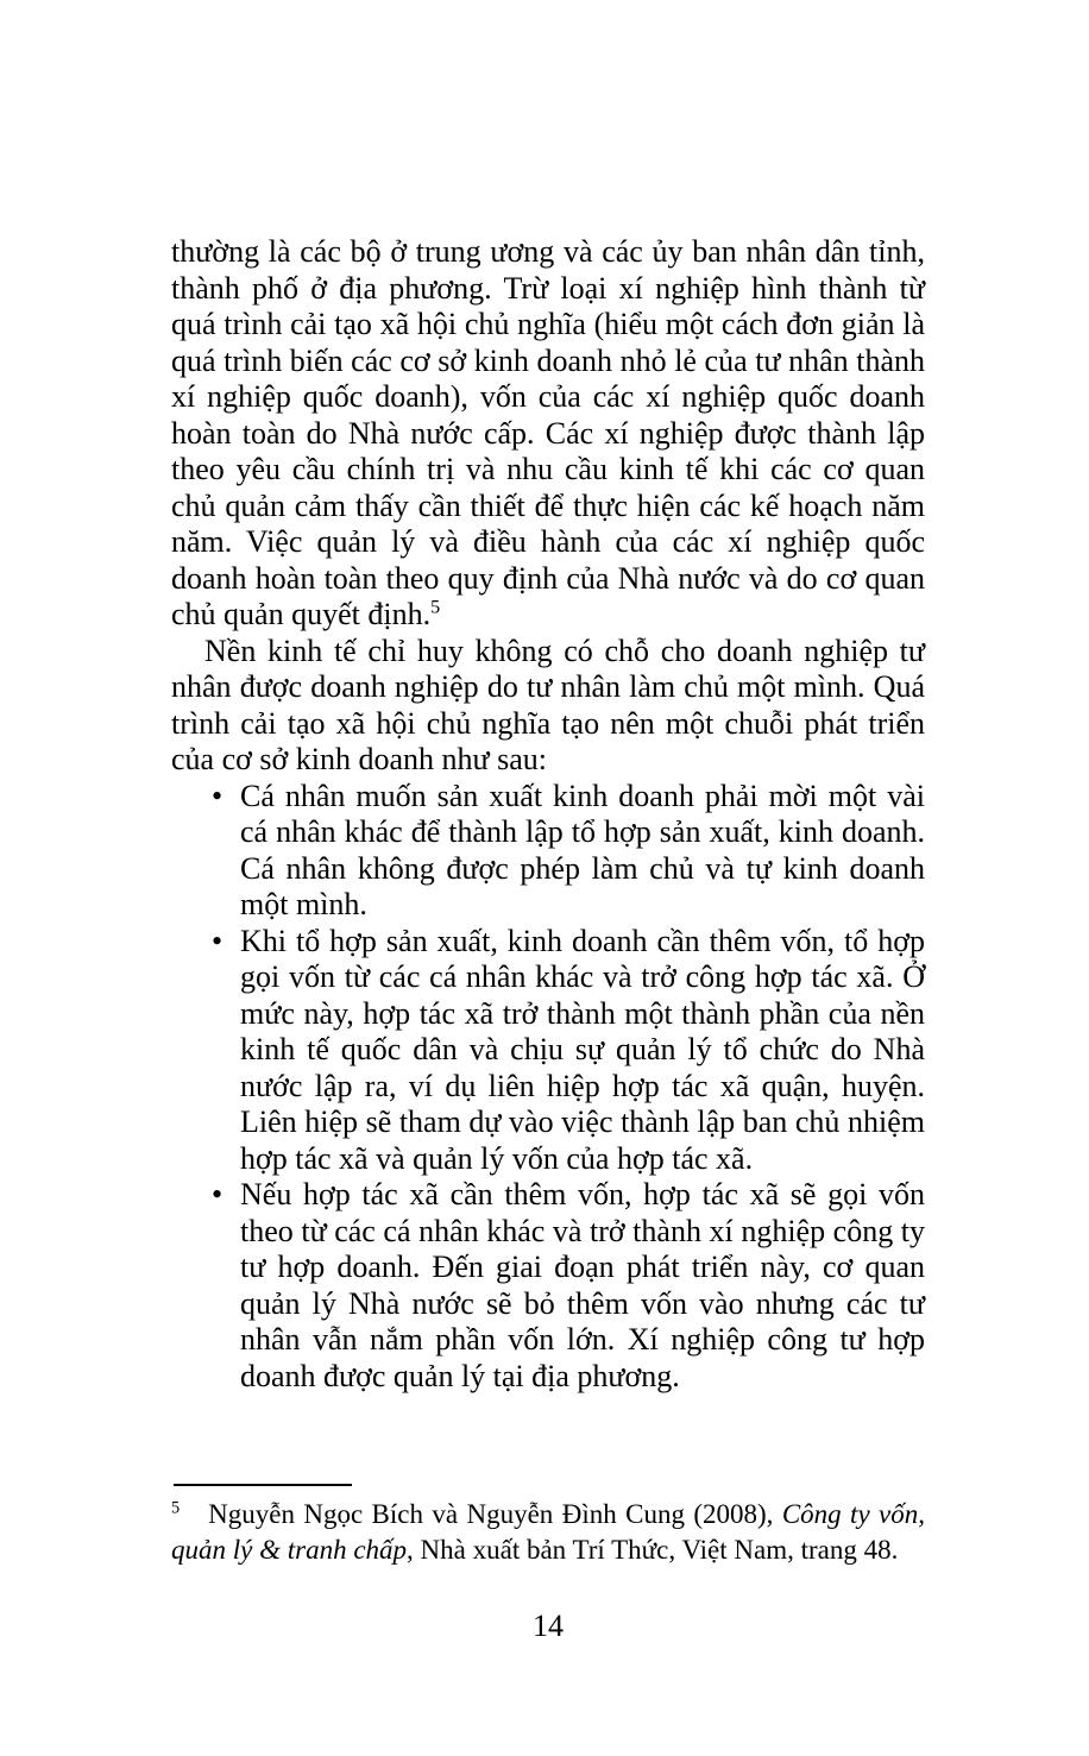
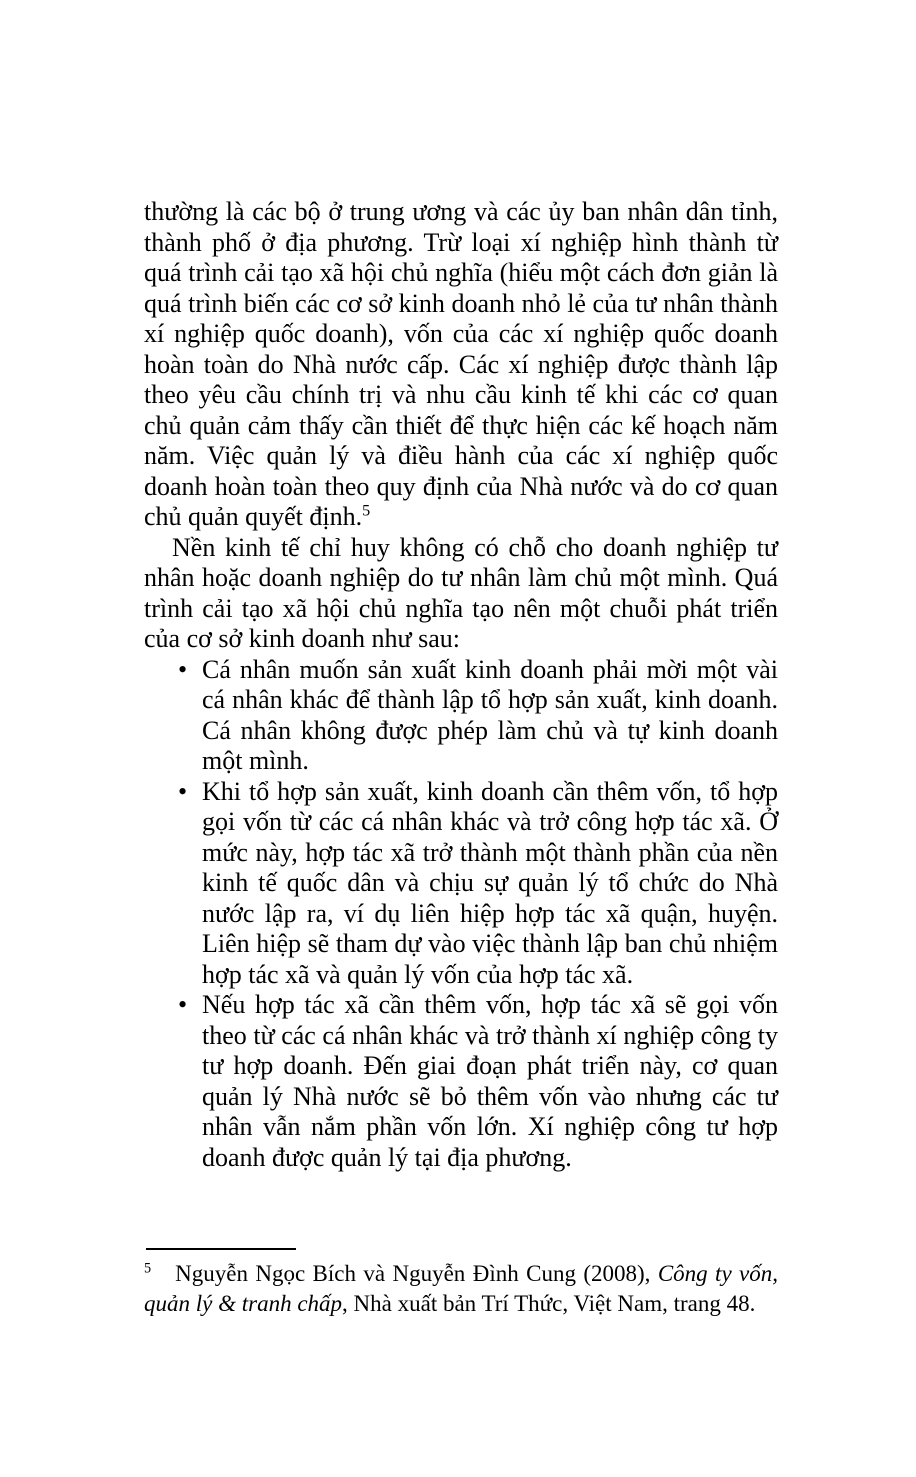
  thường là các bộ ở trung ương và các ủy ban nhân dân tỉnh, thành phố ở địa phương. Trừ loại xí nghiệp hình thành từ quá trình cải tạo xã hội chủ nghĩa (hiểu một cách đơn giản là quá trình biến các cơ sở kinh doanh nhỏ lẻ của tư nhân thành xí nghiệp quốc doanh), vốn của các xí nghiệp quốc doanh hoàn toàn do Nhà nước cấp. Các xí nghiệp được thành lập theo yêu cầu chính trị và nhu cầu kinh tế khi các cơ quan chủ quản cảm thấy cần thiết để thực hiện các kế hoạch năm năm. Việc quản lý và điều hành của các xí nghiệp quốc doanh hoàn toàn theo quy định của Nhà nước và do cơ quan chủ quản quyết định.5
- Nền kinh tế chỉ huy không có chỗ cho doanh nghiệp tư nhân được doanh nghiệp do tư nhân làm chủ một mình. Quá trình cải tạo xã hội chủ nghĩa tạo nên một chuỗi phát triển của cơ sở kinh doanh như sau:
+ Nền kinh tế chỉ huy không có chỗ cho doanh nghiệp tư nhân hoặc doanh nghiệp do tư nhân làm chủ một mình. Quá trình cải tạo xã hội chủ nghĩa tạo nên một chuỗi phát triển của cơ sở kinh doanh như sau:
  •
  Cá nhân muốn sản xuất kinh doanh phải mời một vài cá nhân khác để thành lập tổ hợp sản xuất, kinh doanh. Cá nhân không được phép làm chủ và tự kinh doanh một mình.
  •
  Khi tổ hợp sản xuất, kinh doanh cần thêm vốn, tổ hợp gọi vốn từ các cá nhân khác và trở công hợp tác xã. Ở mức này, hợp tác xã trở thành một thành phần của nền kinh tế quốc dân và chịu sự quản lý tổ chức do Nhà nước lập ra, ví dụ liên hiệp hợp tác xã quận, huyện. Liên hiệp sẽ tham dự vào việc thành lập ban chủ nhiệm hợp tác xã và quản lý vốn của hợp tác xã.
  •
  Nếu hợp tác xã cần thêm vốn, hợp tác xã sẽ gọi vốn theo từ các cá nhân khác và trở thành xí nghiệp công ty tư hợp doanh. Đến giai đoạn phát triển này, cơ quan quản lý Nhà nước sẽ bỏ thêm vốn vào nhưng các tư nhân vẫn nắm phần vốn lớn. Xí nghiệp công tư hợp doanh được quản lý tại địa phương.
  5 Nguyễn Ngọc Bích và Nguyễn Đình Cung (2008), Công ty vốn, quản lý & tranh chấp, Nhà xuất bản Trí Thức, Việt Nam, trang 48.
- 14
